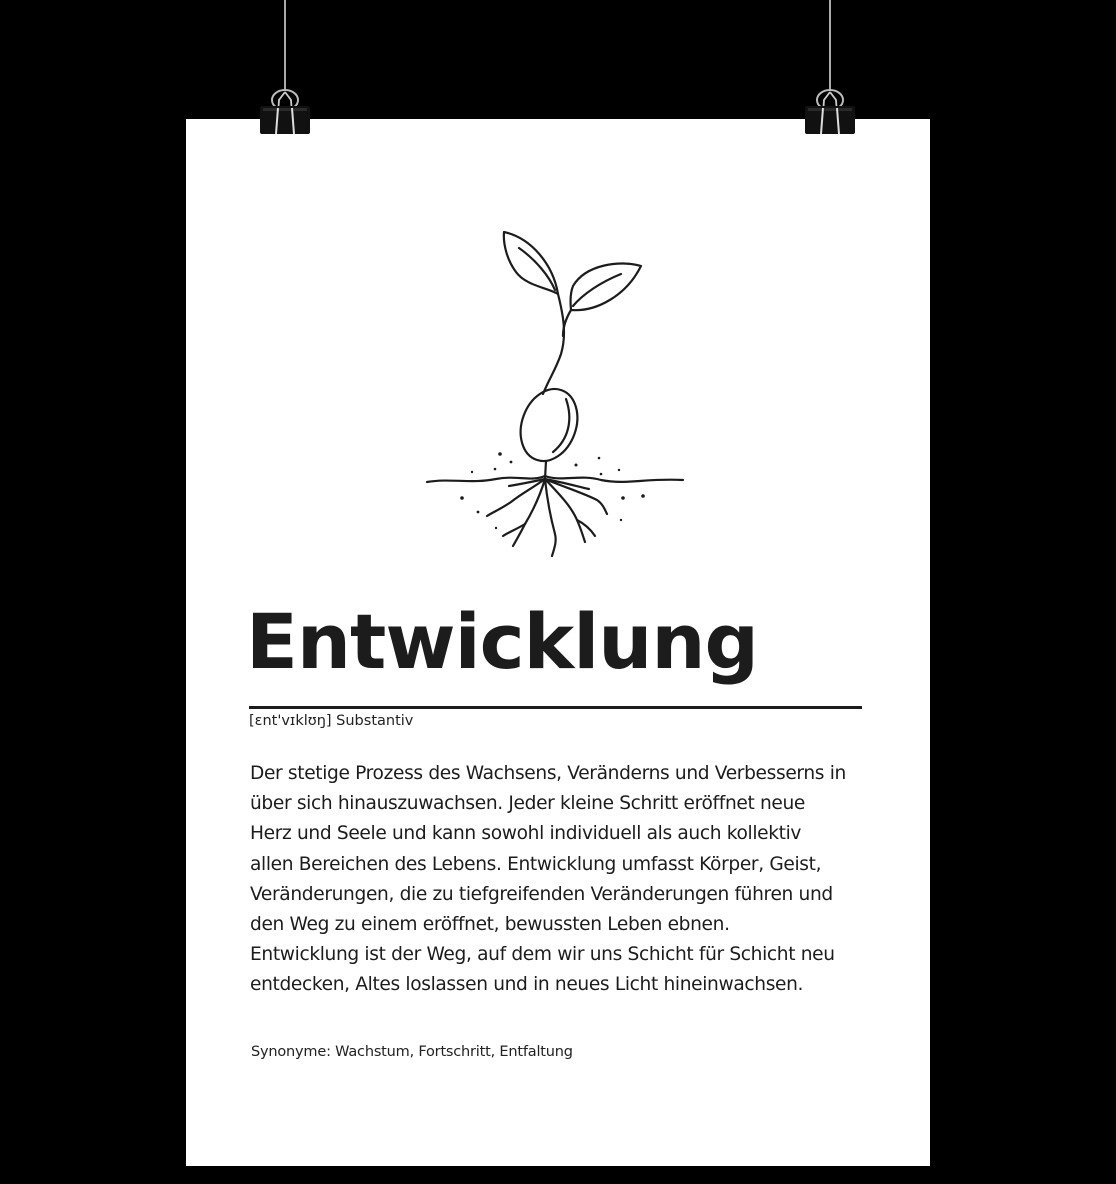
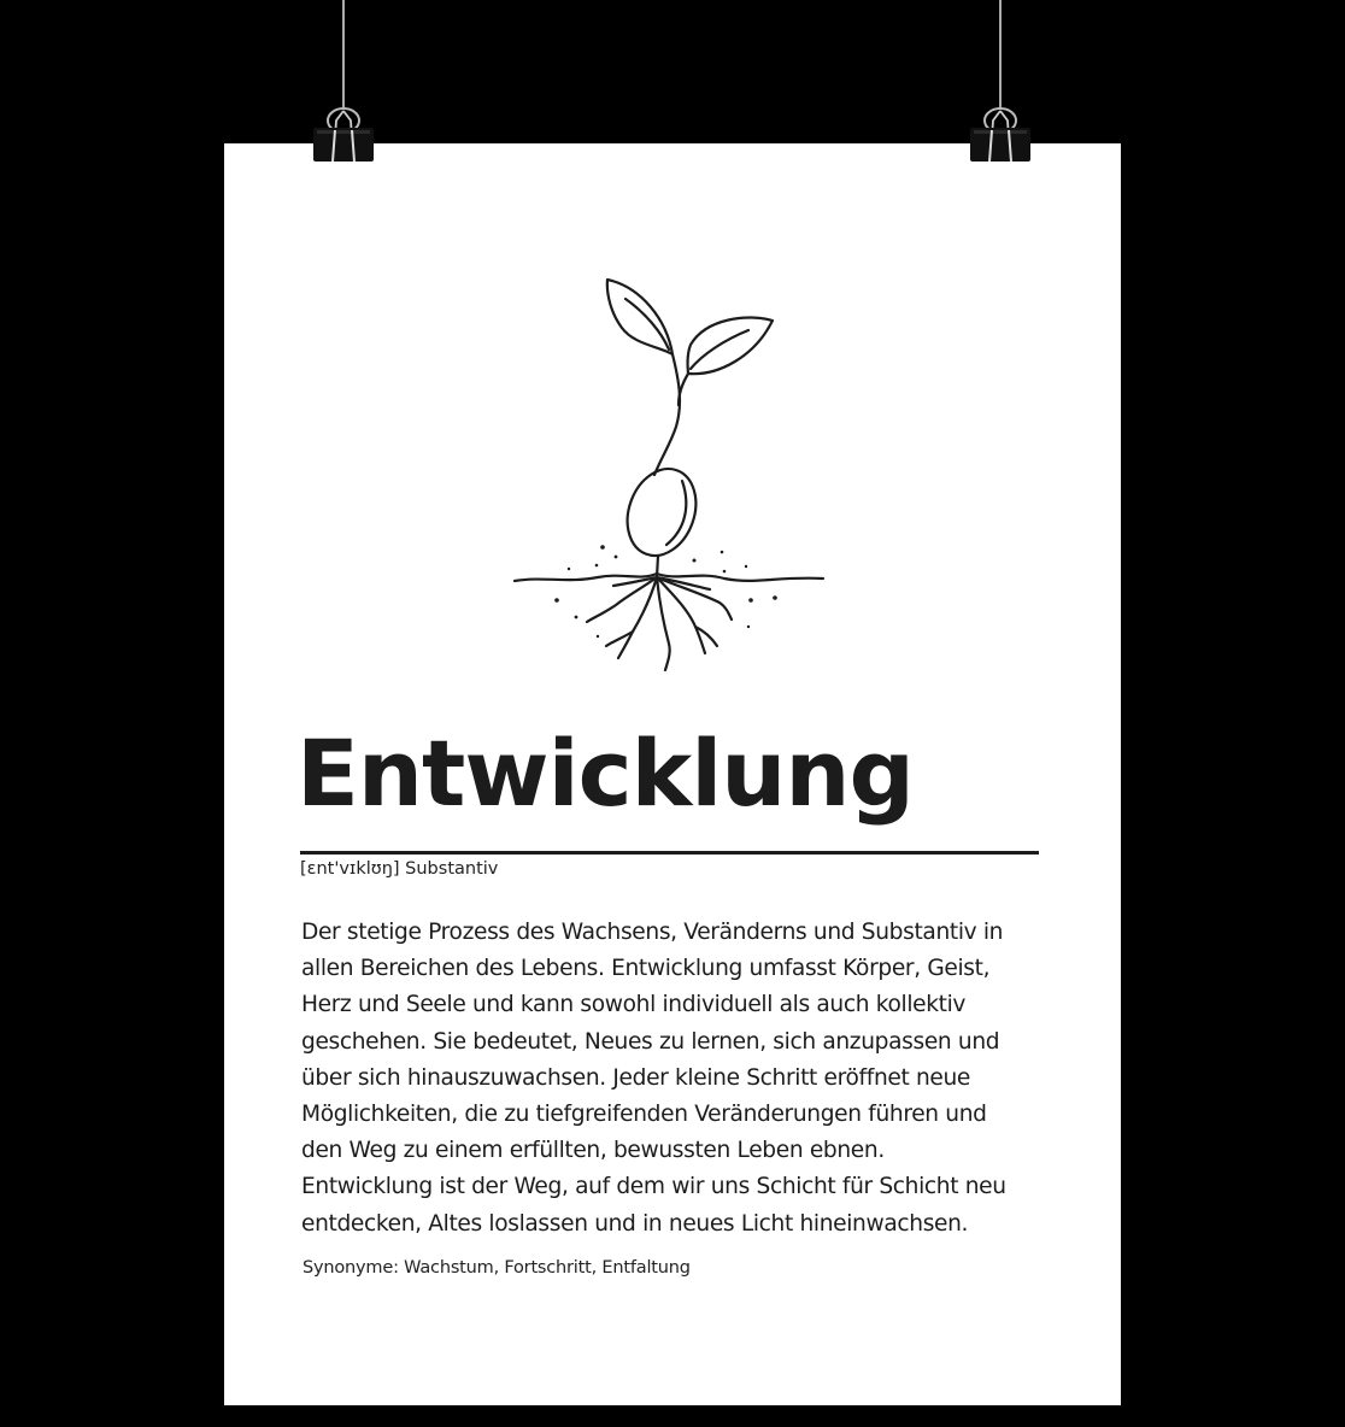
  Entwicklung
  [ɛnt'vɪklʊŋ] Substantiv
- Der stetige Prozess des Wachsens, Veränderns und Verbesserns in
+ Der stetige Prozess des Wachsens, Veränderns und Substantiv in
- über sich hinauszuwachsen. Jeder kleine Schritt eröffnet neue
+ allen Bereichen des Lebens. Entwicklung umfasst Körper, Geist,
  Herz und Seele und kann sowohl individuell als auch kollektiv
+ geschehen. Sie bedeutet, Neues zu lernen, sich anzupassen und
- allen Bereichen des Lebens. Entwicklung umfasst Körper, Geist,
+ über sich hinauszuwachsen. Jeder kleine Schritt eröffnet neue
- Veränderungen, die zu tiefgreifenden Veränderungen führen und
+ Möglichkeiten, die zu tiefgreifenden Veränderungen führen und
- den Weg zu einem eröffnet, bewussten Leben ebnen.
+ den Weg zu einem erfüllten, bewussten Leben ebnen.
  Entwicklung ist der Weg, auf dem wir uns Schicht für Schicht neu
  entdecken, Altes loslassen und in neues Licht hineinwachsen.
  Synonyme: Wachstum, Fortschritt, Entfaltung
